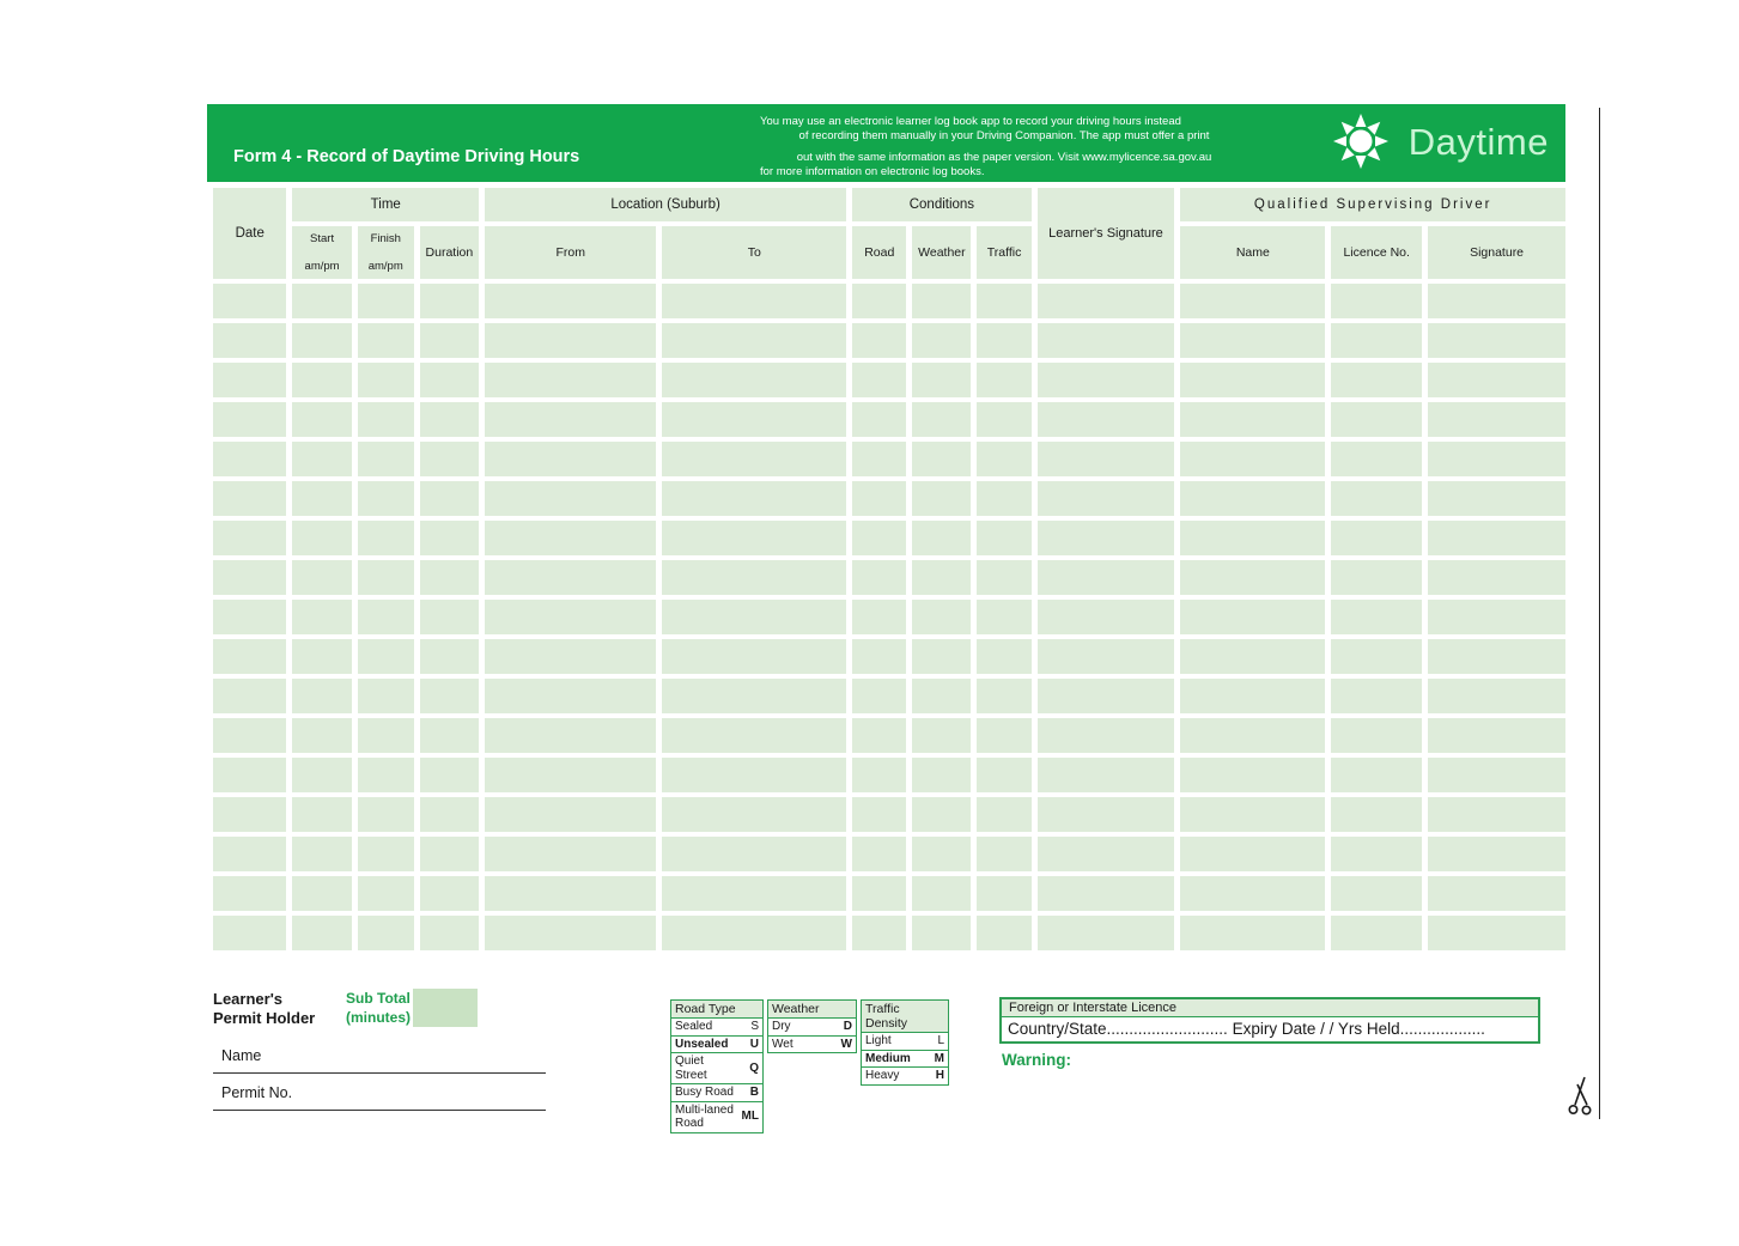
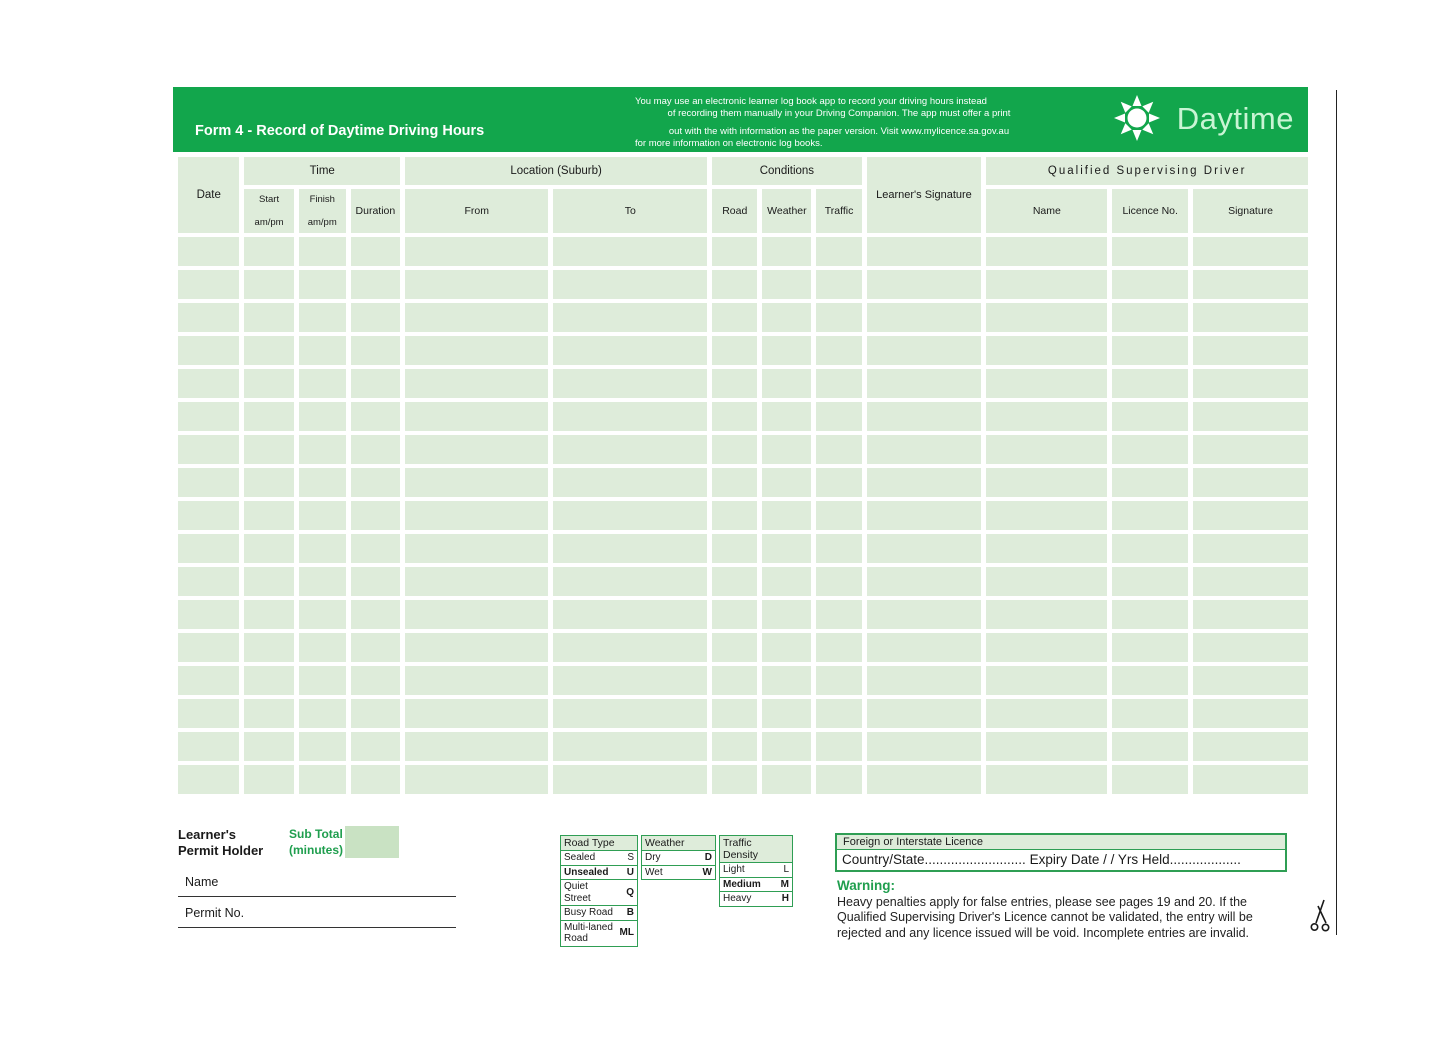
  Form 4 - Record of Daytime Driving Hours
  You may use an electronic learner log book app to record your driving hours instead
  of recording them manually in your Driving Companion. The app must offer a print
- out with the same information as the paper version. Visit www.mylicence.sa.gov.au
+ out with the with information as the paper version. Visit www.mylicence.sa.gov.au
  for more information on electronic log books.
  Daytime
  Date	Time	Location (Suburb)	Conditions	Learner's Signature	Qualified Supervising Driver
  Start am/pm	Finish am/pm	Duration	From	To	Road	Weather	Traffic	Name	Licence No.	Signature
  Learner's
  Permit Holder
  Sub Total
  (minutes)
  Name
  Permit No.
  Road Type
  Sealed	S
  Unsealed	U
  Quiet Street	Q
  Busy Road	B
  Multi-laned Road	ML
  Weather
  Dry	D
  Wet	W
  Traffic Density
  Light	L
  Medium	M
  Heavy	H
  Foreign or Interstate Licence
  Country/State........................... Expiry Date / / Yrs Held...................
  Warning:
+ Heavy penalties apply for false entries, please see pages 19 and 20. If the Qualified Supervising Driver's Licence cannot be validated, the entry will be rejected and any licence issued will be void. Incomplete entries are invalid.
